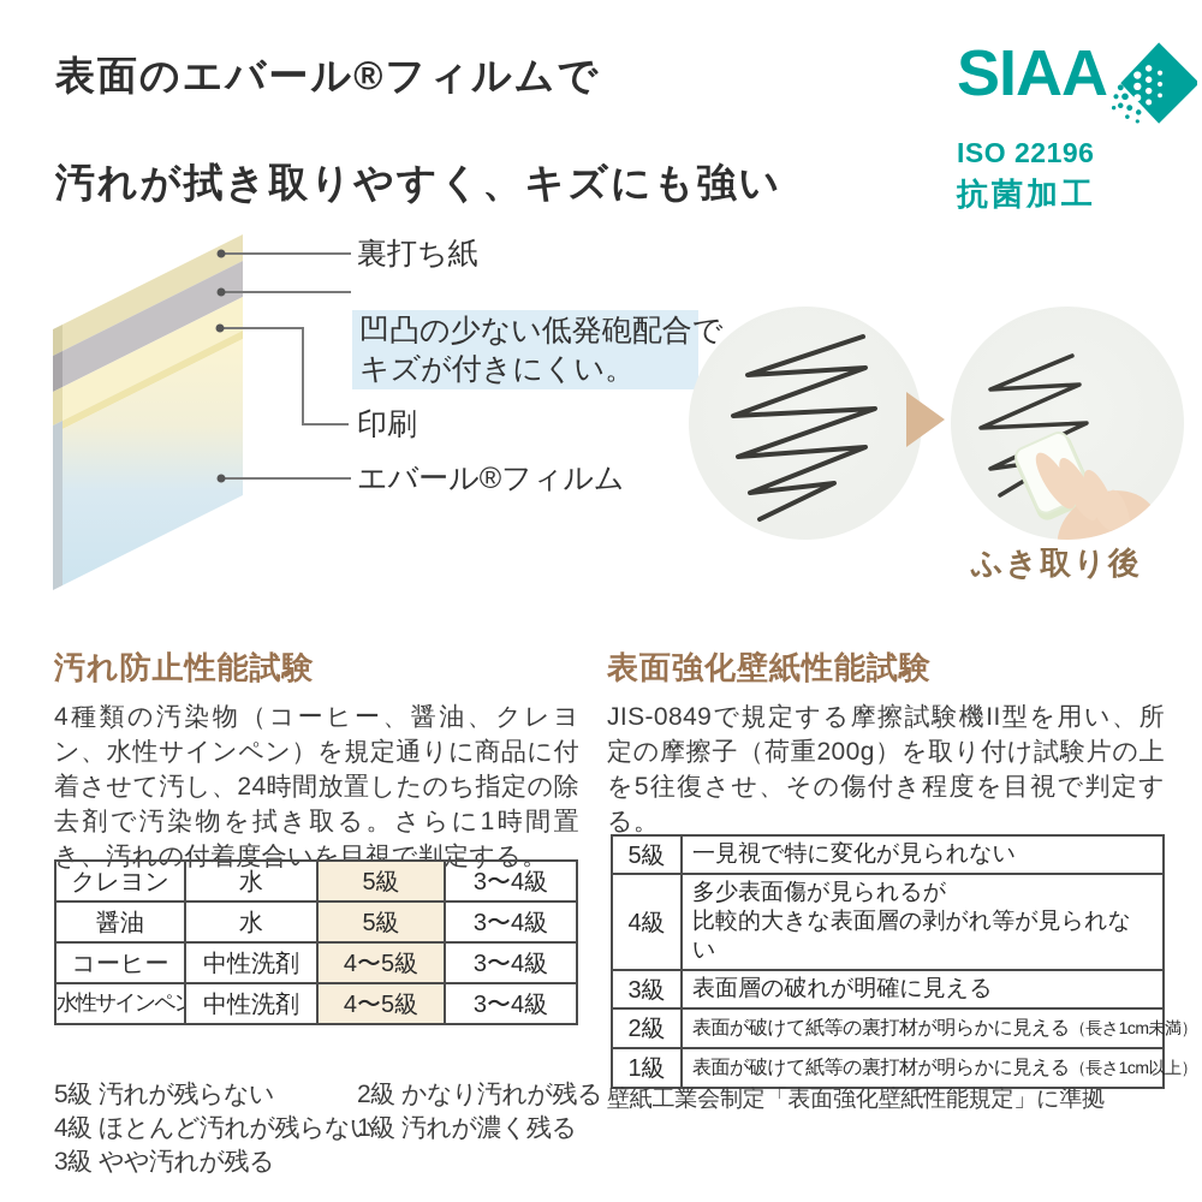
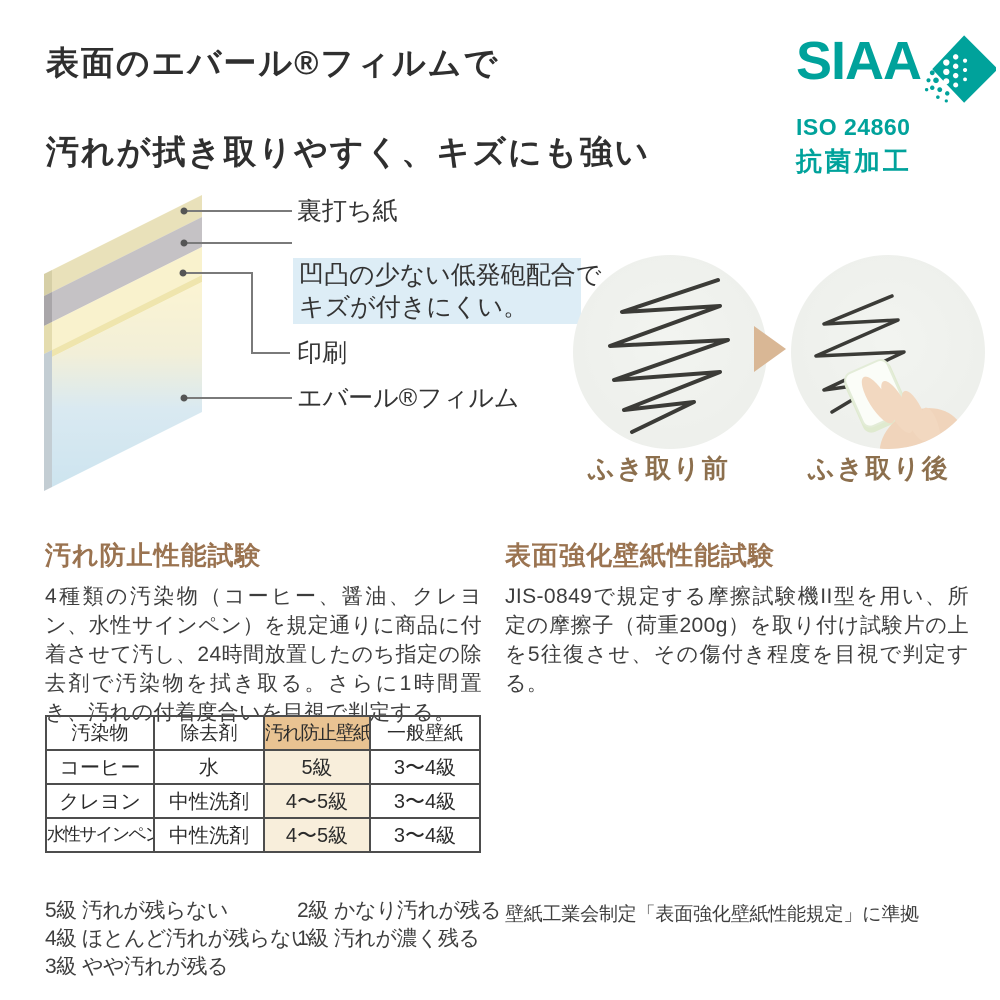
  表面のエバール®フィルムで 汚れが拭き取りやすく、キズにも強い
  SIAA
- ISO 22196
+ ISO 24860
  抗菌加工
  裏打ち紙
  凹凸の少ない低発砲配合
  キズが付きにくい。
  印刷
  エバール®フィルム
+ ふき取り前
  ふき取り後
  汚れ防止性能試験
  4種類の汚染物（コーヒー、醤油、クレヨン、水性サインペン）を規定通りに商品に付着させて汚し、24時間放置したのち指定の除去剤で汚染物を拭き取る。さらに1時間置き、汚れの付着度合いを目視で判定する。
+ 汚染物	除去剤	汚れ防止壁紙	一般壁紙
- クレヨン	水	5級	3〜4級
+ コーヒー	水	5級	3〜4級
- 醤油	水	5級	3〜4級
- コーヒー	中性洗剤	4〜5級	3〜4級
+ クレヨン	中性洗剤	4〜5級	3〜4級
  水性サインペン	中性洗剤	4〜5級	3〜4級
  5級 汚れが残らない
  4級 ほとんど汚れが残らない
  3級 やや汚れが残る
  2級 かなり汚れが残る
  1級 汚れが濃く残る
  表面強化壁紙性能試験
  JIS-0849で規定する摩擦試験機II型を用い、所定の摩擦子（荷重200g）を取り付け試験片の上を5往復させ、その傷付き程度を目視で判定する。
- 5級	一見視で特に変化が見られない
- 4級	多少表面傷が見られるが 比較的大きな表面層の剥がれ等が見られない
- 3級	表面層の破れが明確に見える
- 2級	表面が破けて紙等の裏打材が明らかに見える（長さ1cm未満）
- 1級	表面が破けて紙等の裏打材が明らかに見える（長さ1cm以上）
  壁紙工業会制定「表面強化壁紙性能規定」に準拠
